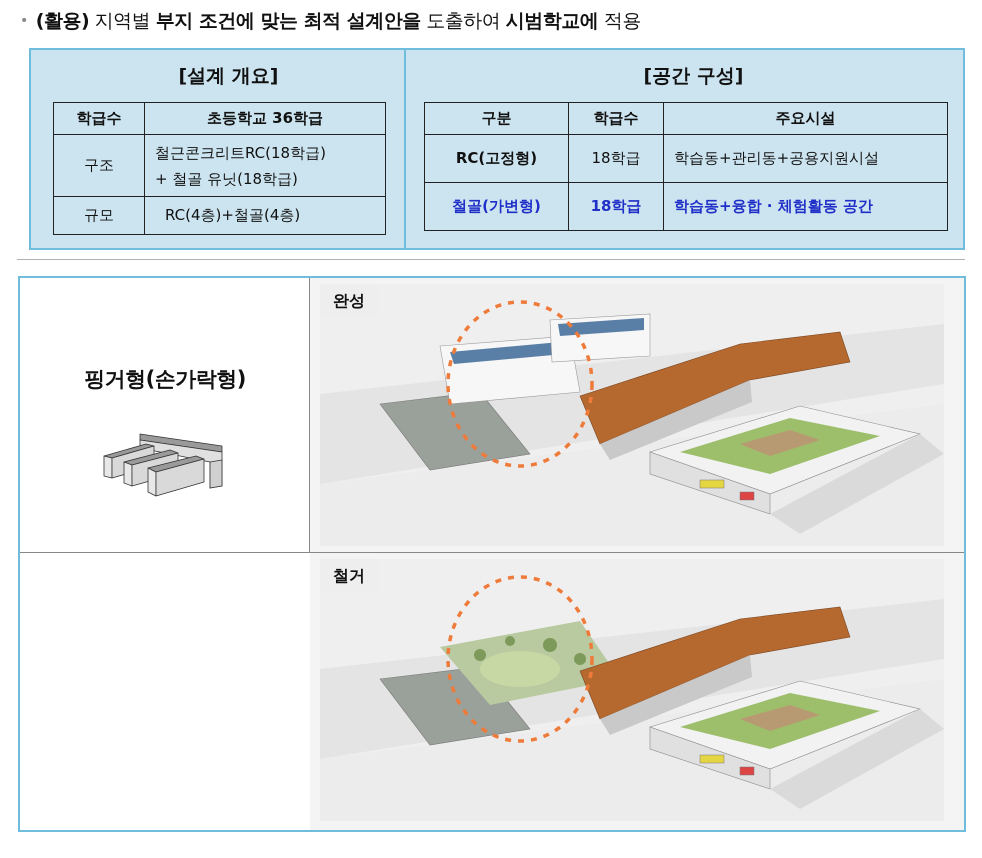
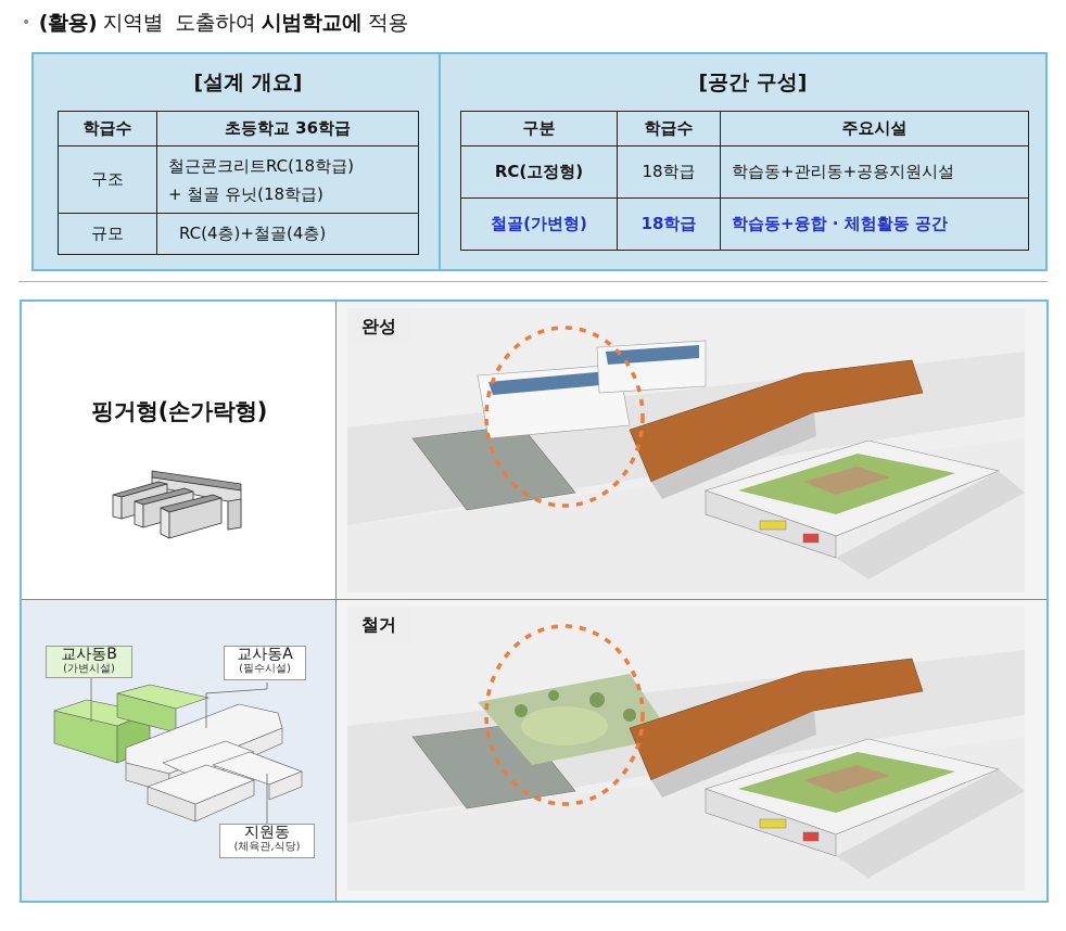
  •
  (활용)
  지역별
- 부지 조건에 맞는 최적 설계안을
  도출하여
  시범학교에
  적용
  [설계 개요]
  학급수	초등학교 36학급
  구조	철근콘크리트RC(18학급) + 철골 유닛(18학급)
  규모	RC(4층)+철골(4층)
  [공간 구성]
  구분	학급수	주요시설
  RC(고정형)	18학급	학습동+관리동+공용지원시설
  철골(가변형)	18학급	학습동+융합 · 체험활동 공간
  핑거형(손가락형)
  완성
+ 교사동B
+ (가변시설)
+ 교사동A
+ (필수시설)
+ 지원동
+ (체육관,식당)
  철거
